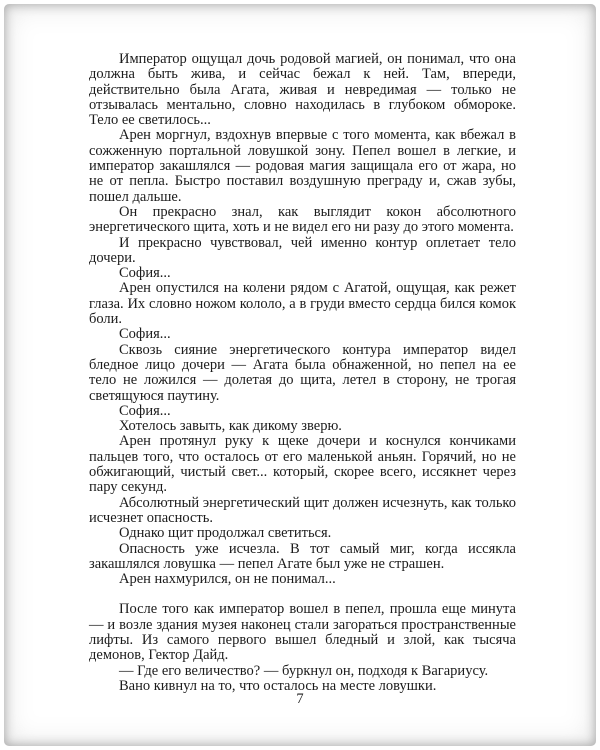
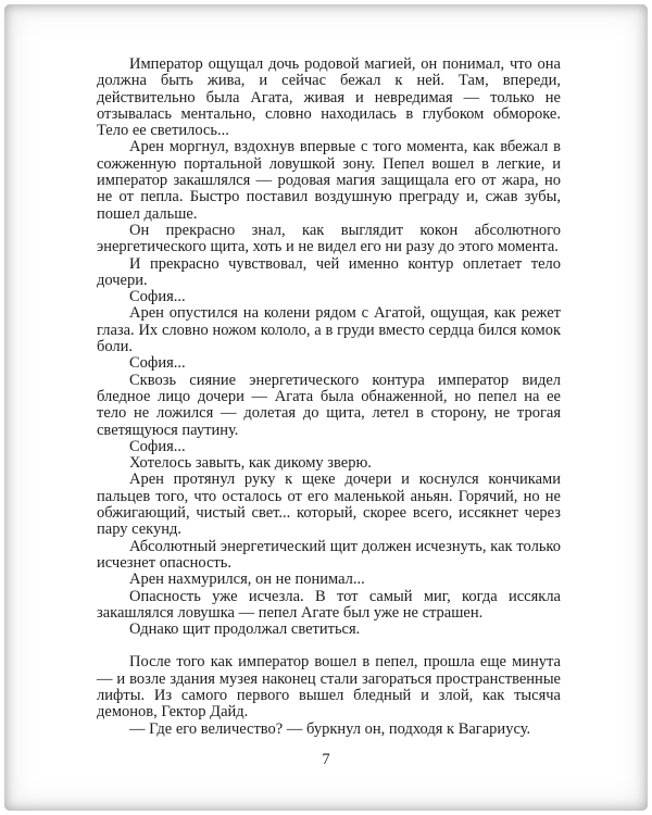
  Император ощущал дочь родовой магией, он понимал, что она должна быть жива, и сейчас бежал к ней. Там, впереди, действительно была Агата, живая и невредимая — только не отзывалась ментально, словно находилась в глубоком обмороке. Тело ее светилось...
  Арен моргнул, вздохнув впервые с того момента, как вбежал в сожженную портальной ловушкой зону. Пепел вошел в легкие, и император закашлялся — родовая магия защищала его от жара, но не от пепла. Быстро поставил воздушную преграду и, сжав зубы, пошел дальше.
  Он прекрасно знал, как выглядит кокон абсолютного энергетического щита, хоть и не видел его ни разу до этого момента.
  И прекрасно чувствовал, чей именно контур оплетает тело дочери.
  София...
  Арен опустился на колени рядом с Агатой, ощущая, как режет глаза. Их словно ножом кололо, а в груди вместо сердца бился комок боли.
  София...
  Сквозь сияние энергетического контура император видел бледное лицо дочери — Агата была обнаженной, но пепел на ее тело не ложился — долетая до щита, летел в сторону, не трогая светящуюся паутину.
  София...
  Хотелось завыть, как дикому зверю.
  Арен протянул руку к щеке дочери и коснулся кончиками пальцев того, что осталось от его маленькой аньян. Горячий, но не обжигающий, чистый свет... который, скорее всего, иссякнет через пару секунд.
  Абсолютный энергетический щит должен исчезнуть, как только исчезнет опасность.
- Однако щит продолжал светиться.
+ Арен нахмурился, он не понимал...
  Опасность уже исчезла. В тот самый миг, когда иссякла закашлялся ловушка — пепел Агате был уже не страшен.
- Арен нахмурился, он не понимал...
+ Однако щит продолжал светиться.
  После того как император вошел в пепел, прошла еще минута — и возле здания музея наконец стали загораться пространственные лифты. Из самого первого вышел бледный и злой, как тысяча демонов, Гектор Дайд.
  — Где его величество? — буркнул он, подходя к Вагариусу.
- Вано кивнул на то, что осталось на месте ловушки.
  7
